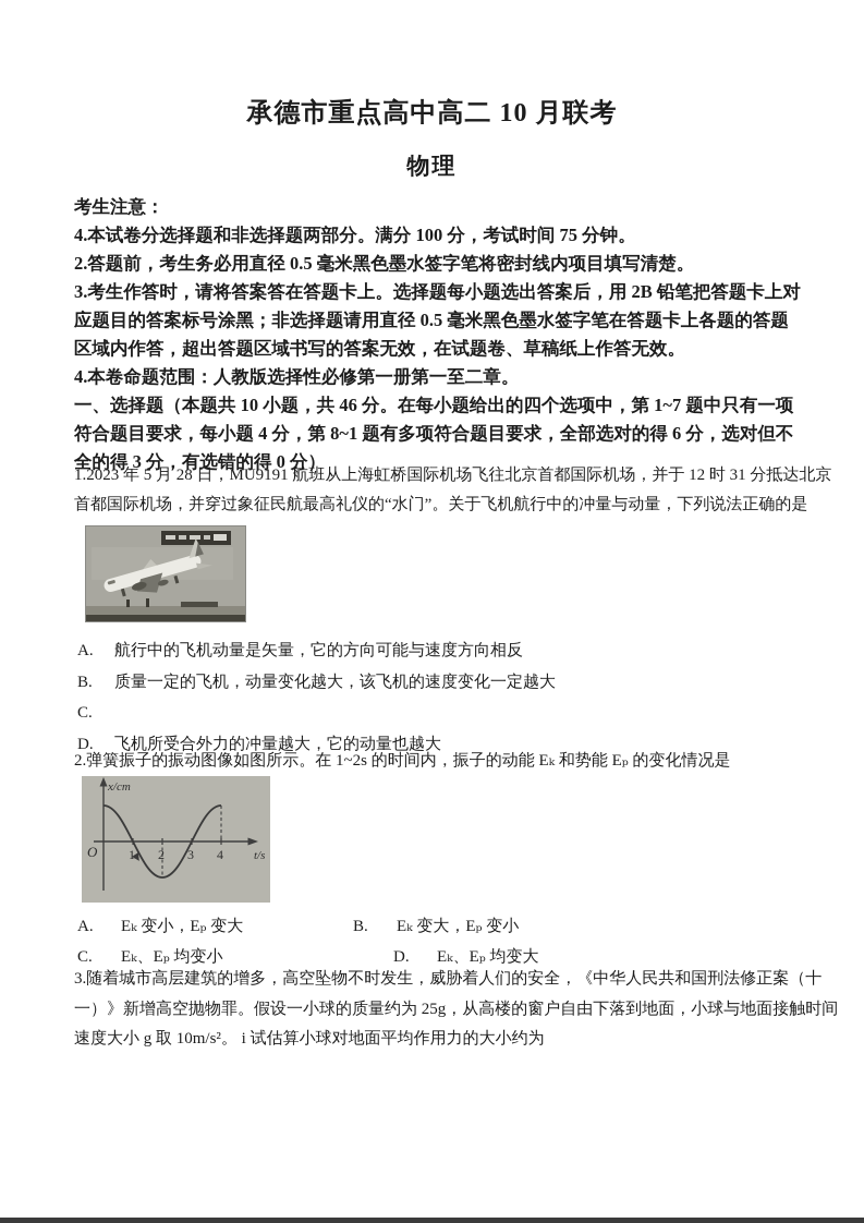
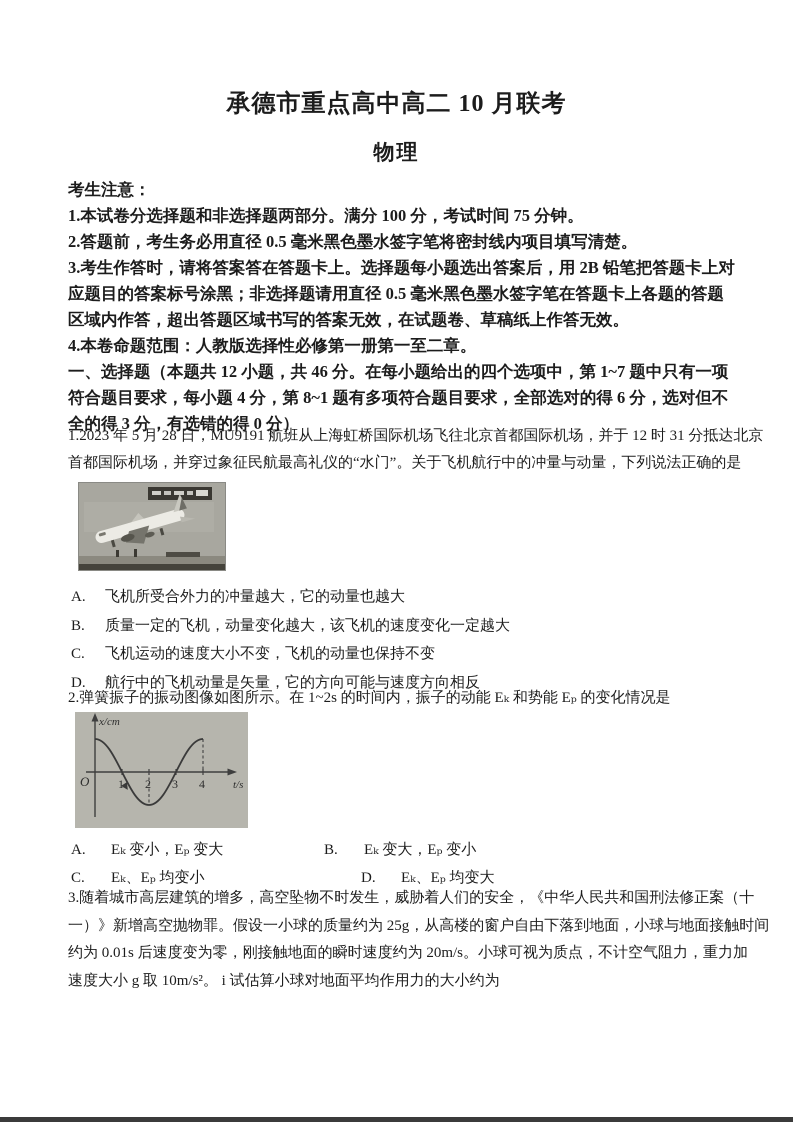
  承德市重点高中高二 10 月联考
  物理
  考生注意：
- 4.本试卷分选择题和非选择题两部分。满分 100 分，考试时间 75 分钟。
+ 1.本试卷分选择题和非选择题两部分。满分 100 分，考试时间 75 分钟。
  2.答题前，考生务必用直径 0.5 毫米黑色墨水签字笔将密封线内项目填写清楚。
  3.考生作答时，请将答案答在答题卡上。选择题每小题选出答案后，用 2B 铅笔把答题卡上对
  应题目的答案标号涂黑；非选择题请用直径 0.5 毫米黑色墨水签字笔在答题卡上各题的答题
  区域内作答，超出答题区域书写的答案无效，在试题卷、草稿纸上作答无效。
  4.本卷命题范围：人教版选择性必修第一册第一至二章。
- 一、选择题（本题共 10 小题，共 46 分。在每小题给出的四个选项中，第 1~7 题中只有一项
+ 一、选择题（本题共 12 小题，共 46 分。在每小题给出的四个选项中，第 1~7 题中只有一项
  符合题目要求，每小题 4 分，第 8~1 题有多项符合题目要求，全部选对的得 6 分，选对但不
  全的得 3 分，有选错的得 0 分）
  1.2023 年 5 月 28 日，MU9191 航班从上海虹桥国际机场飞往北京首都国际机场，并于 12 时 31 分抵达北京
  首都国际机场，并穿过象征民航最高礼仪的“水门”。关于飞机航行中的冲量与动量，下列说法正确的是
  A.
- 航行中的飞机动量是矢量，它的方向可能与速度方向相反
+ 飞机所受合外力的冲量越大，它的动量也越大
  B.
  质量一定的飞机，动量变化越大，该飞机的速度变化一定越大
  C.
+ 飞机运动的速度大小不变，飞机的动量也保持不变
  D.
- 飞机所受合外力的冲量越大，它的动量也越大
+ 航行中的飞机动量是矢量，它的方向可能与速度方向相反
  2.弹簧振子的振动图像如图所示。在 1~2s 的时间内，振子的动能 Eₖ 和势能 Eₚ 的变化情况是
  x/cm
  O
  1
  2
  3
  4
  t/s
  A.
  Eₖ 变小，Eₚ 变大
  B.
  Eₖ 变大，Eₚ 变小
  C.
  Eₖ、Eₚ 均变小
  D.
  Eₖ、Eₚ 均变大
  3.随着城市高层建筑的增多，高空坠物不时发生，威胁着人们的安全，《中华人民共和国刑法修正案（十
  一）》新增高空抛物罪。假设一小球的质量约为 25g，从高楼的窗户自由下落到地面，小球与地面接触时间
+ 约为 0.01s 后速度变为零，刚接触地面的瞬时速度约为 20m/s。小球可视为质点，不计空气阻力，重力加
  速度大小 g 取 10m/s²。 i 试估算小球对地面平均作用力的大小约为
